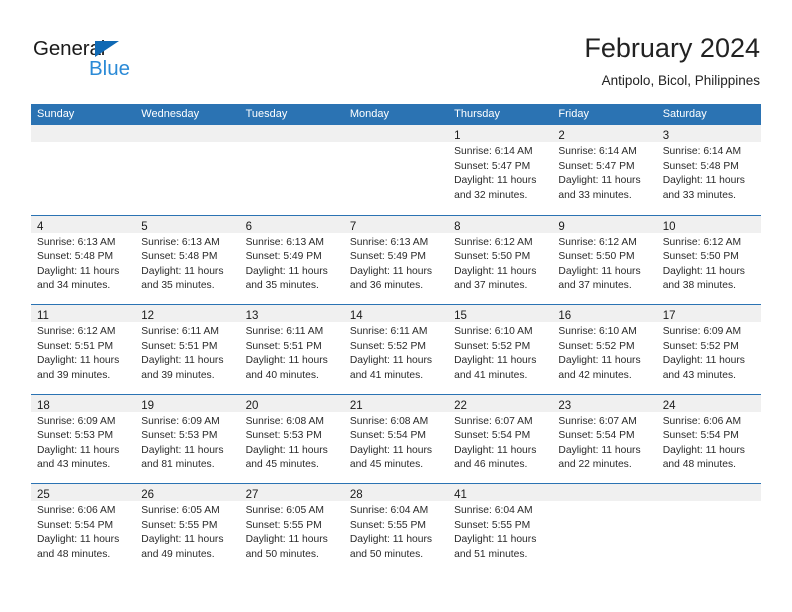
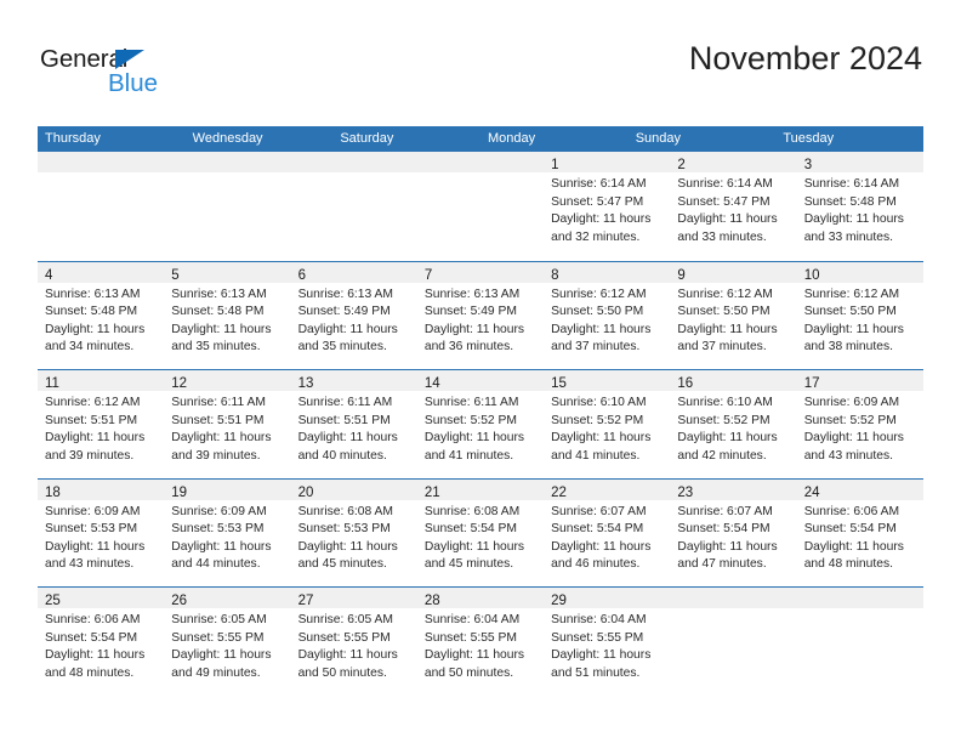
  General
  Blue
- February 2024
+ November 2024
- Antipolo, Bicol, Philippines
- Sunday
+ Thursday
  Wednesday
- Tuesday
+ Saturday
  Monday
- Thursday
+ Sunday
- Friday
- Saturday
+ Tuesday
  1
  Sunrise: 6:14 AM
  Sunset: 5:47 PM
  Daylight: 11 hours
  and 32 minutes.
  2
  Sunrise: 6:14 AM
  Sunset: 5:47 PM
  Daylight: 11 hours
  and 33 minutes.
  3
  Sunrise: 6:14 AM
  Sunset: 5:48 PM
  Daylight: 11 hours
  and 33 minutes.
  4
  Sunrise: 6:13 AM
  Sunset: 5:48 PM
  Daylight: 11 hours
  and 34 minutes.
  5
  Sunrise: 6:13 AM
  Sunset: 5:48 PM
  Daylight: 11 hours
  and 35 minutes.
  6
  Sunrise: 6:13 AM
  Sunset: 5:49 PM
  Daylight: 11 hours
  and 35 minutes.
  7
  Sunrise: 6:13 AM
  Sunset: 5:49 PM
  Daylight: 11 hours
  and 36 minutes.
  8
  Sunrise: 6:12 AM
  Sunset: 5:50 PM
  Daylight: 11 hours
  and 37 minutes.
  9
  Sunrise: 6:12 AM
  Sunset: 5:50 PM
  Daylight: 11 hours
  and 37 minutes.
  10
  Sunrise: 6:12 AM
  Sunset: 5:50 PM
  Daylight: 11 hours
  and 38 minutes.
  11
  Sunrise: 6:12 AM
  Sunset: 5:51 PM
  Daylight: 11 hours
  and 39 minutes.
  12
  Sunrise: 6:11 AM
  Sunset: 5:51 PM
  Daylight: 11 hours
  and 39 minutes.
  13
  Sunrise: 6:11 AM
  Sunset: 5:51 PM
  Daylight: 11 hours
  and 40 minutes.
  14
  Sunrise: 6:11 AM
  Sunset: 5:52 PM
  Daylight: 11 hours
  and 41 minutes.
  15
  Sunrise: 6:10 AM
  Sunset: 5:52 PM
  Daylight: 11 hours
  and 41 minutes.
  16
  Sunrise: 6:10 AM
  Sunset: 5:52 PM
  Daylight: 11 hours
  and 42 minutes.
  17
  Sunrise: 6:09 AM
  Sunset: 5:52 PM
  Daylight: 11 hours
  and 43 minutes.
  18
  Sunrise: 6:09 AM
  Sunset: 5:53 PM
  Daylight: 11 hours
  and 43 minutes.
  19
  Sunrise: 6:09 AM
  Sunset: 5:53 PM
  Daylight: 11 hours
- and 81 minutes.
+ and 44 minutes.
  20
  Sunrise: 6:08 AM
  Sunset: 5:53 PM
  Daylight: 11 hours
  and 45 minutes.
  21
  Sunrise: 6:08 AM
  Sunset: 5:54 PM
  Daylight: 11 hours
  and 45 minutes.
  22
  Sunrise: 6:07 AM
  Sunset: 5:54 PM
  Daylight: 11 hours
  and 46 minutes.
  23
  Sunrise: 6:07 AM
  Sunset: 5:54 PM
  Daylight: 11 hours
- and 22 minutes.
+ and 47 minutes.
  24
  Sunrise: 6:06 AM
  Sunset: 5:54 PM
  Daylight: 11 hours
  and 48 minutes.
  25
  Sunrise: 6:06 AM
  Sunset: 5:54 PM
  Daylight: 11 hours
  and 48 minutes.
  26
  Sunrise: 6:05 AM
  Sunset: 5:55 PM
  Daylight: 11 hours
  and 49 minutes.
  27
  Sunrise: 6:05 AM
  Sunset: 5:55 PM
  Daylight: 11 hours
  and 50 minutes.
  28
  Sunrise: 6:04 AM
  Sunset: 5:55 PM
  Daylight: 11 hours
  and 50 minutes.
- 41
+ 29
  Sunrise: 6:04 AM
  Sunset: 5:55 PM
  Daylight: 11 hours
  and 51 minutes.
